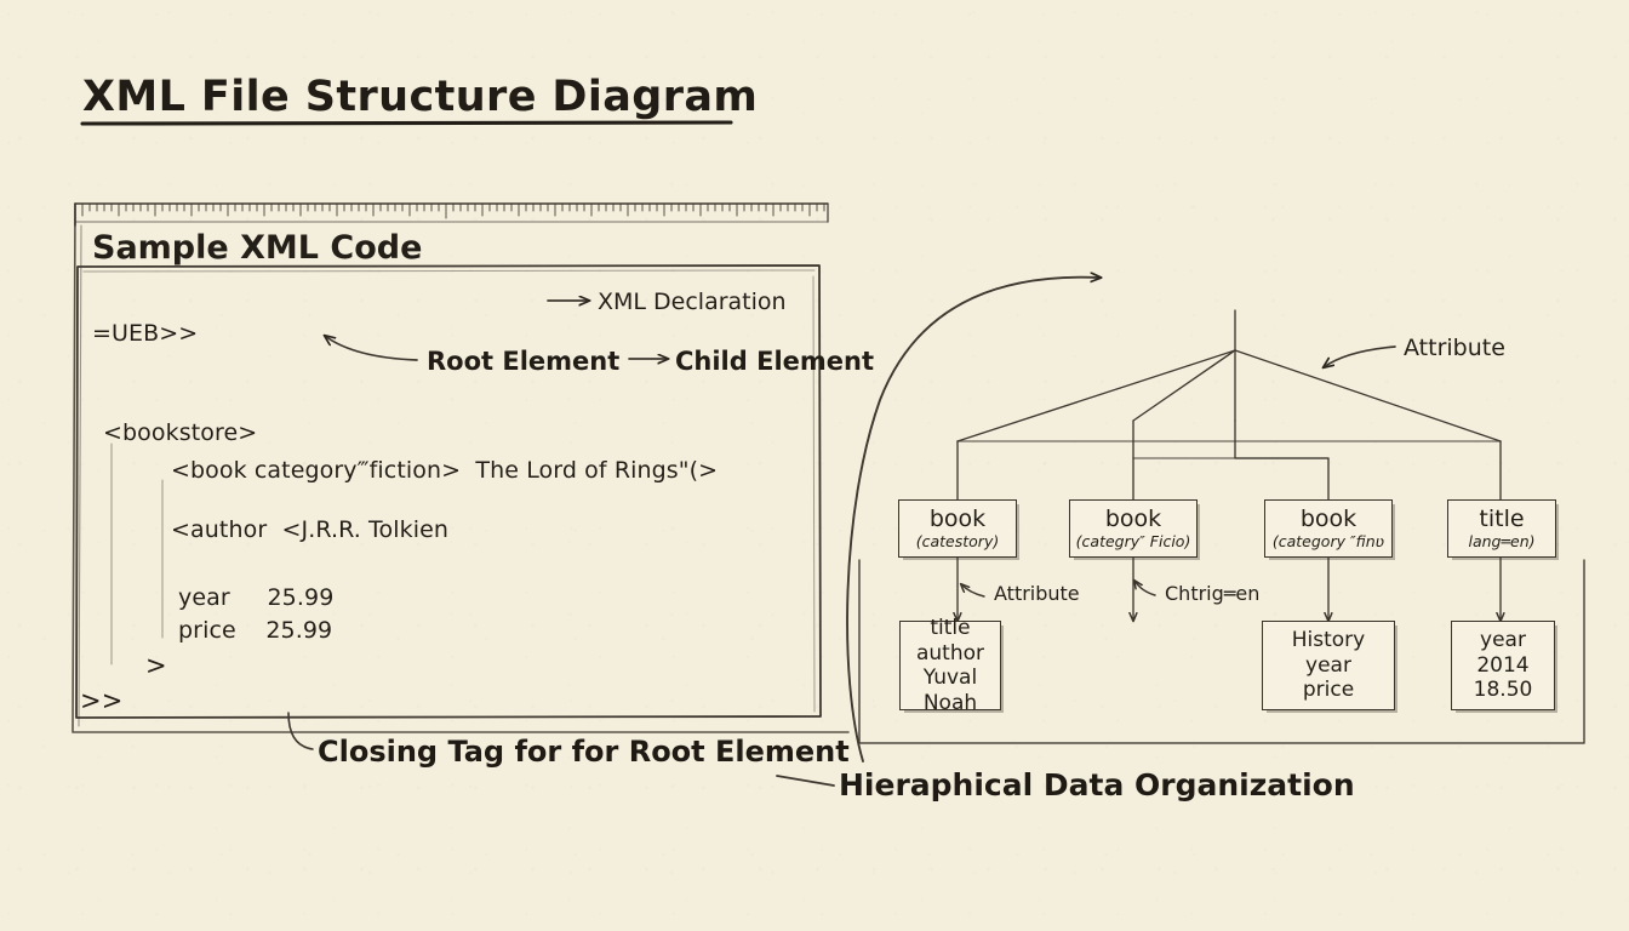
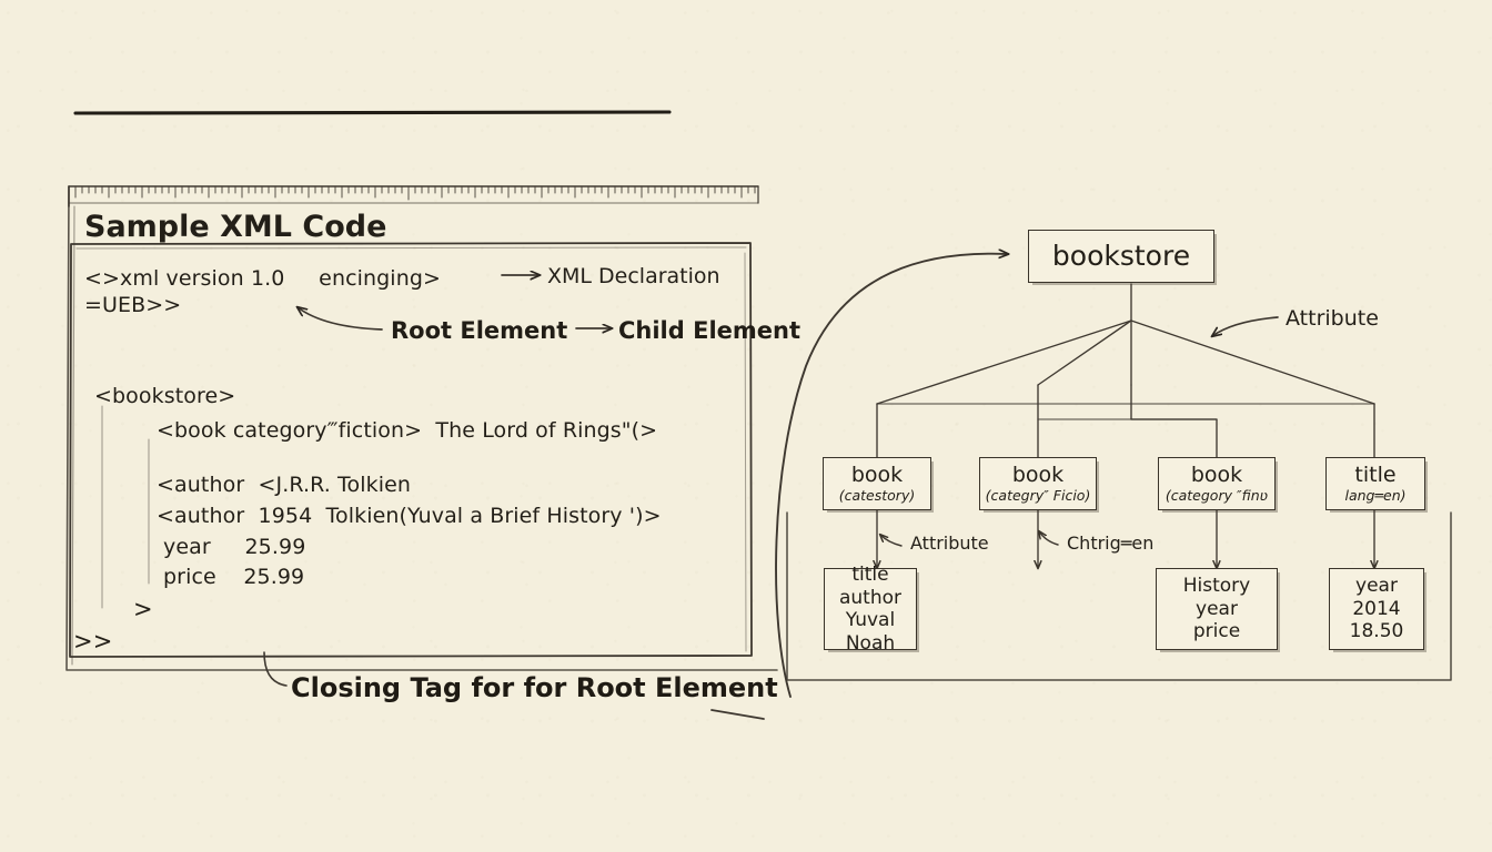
- XML File Structure Diagram
  Sample XML Code
+ <>xml version 1.0 encinging>
  =UEB>>
  <bookstore>
  <book category‴fiction> The Lord of Rings"(>
  <author <J.R.R. Tolkien
+ <author 1954 Tolkien(Yuval a Brief History ')>
  year 25.99
  price 25.99
  >
  >>
  XML Declaration
  Root Element
  Child Element
  Closing Tag for for Root Element
+ bookstore
  book
  (catestory)
  book
  (categry″ Ficio)
  book
  (category ″finʋ
  title
  lang═en)
  title
  author
  Yuval Noah
  History
  year
  price
  year
  2014
  18.50
  Attribute
  Attribute
  Chtrig═en
- Hieraphical Data Organization
